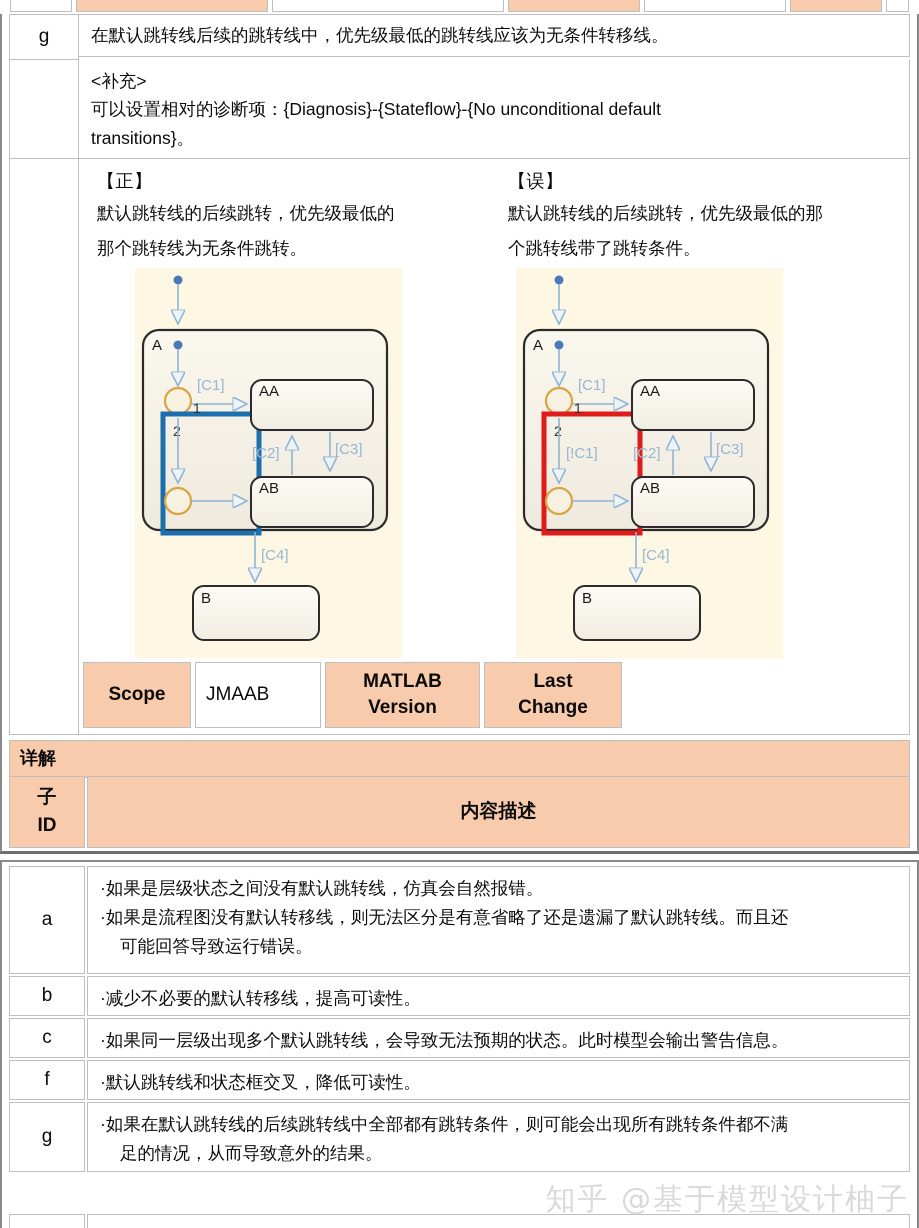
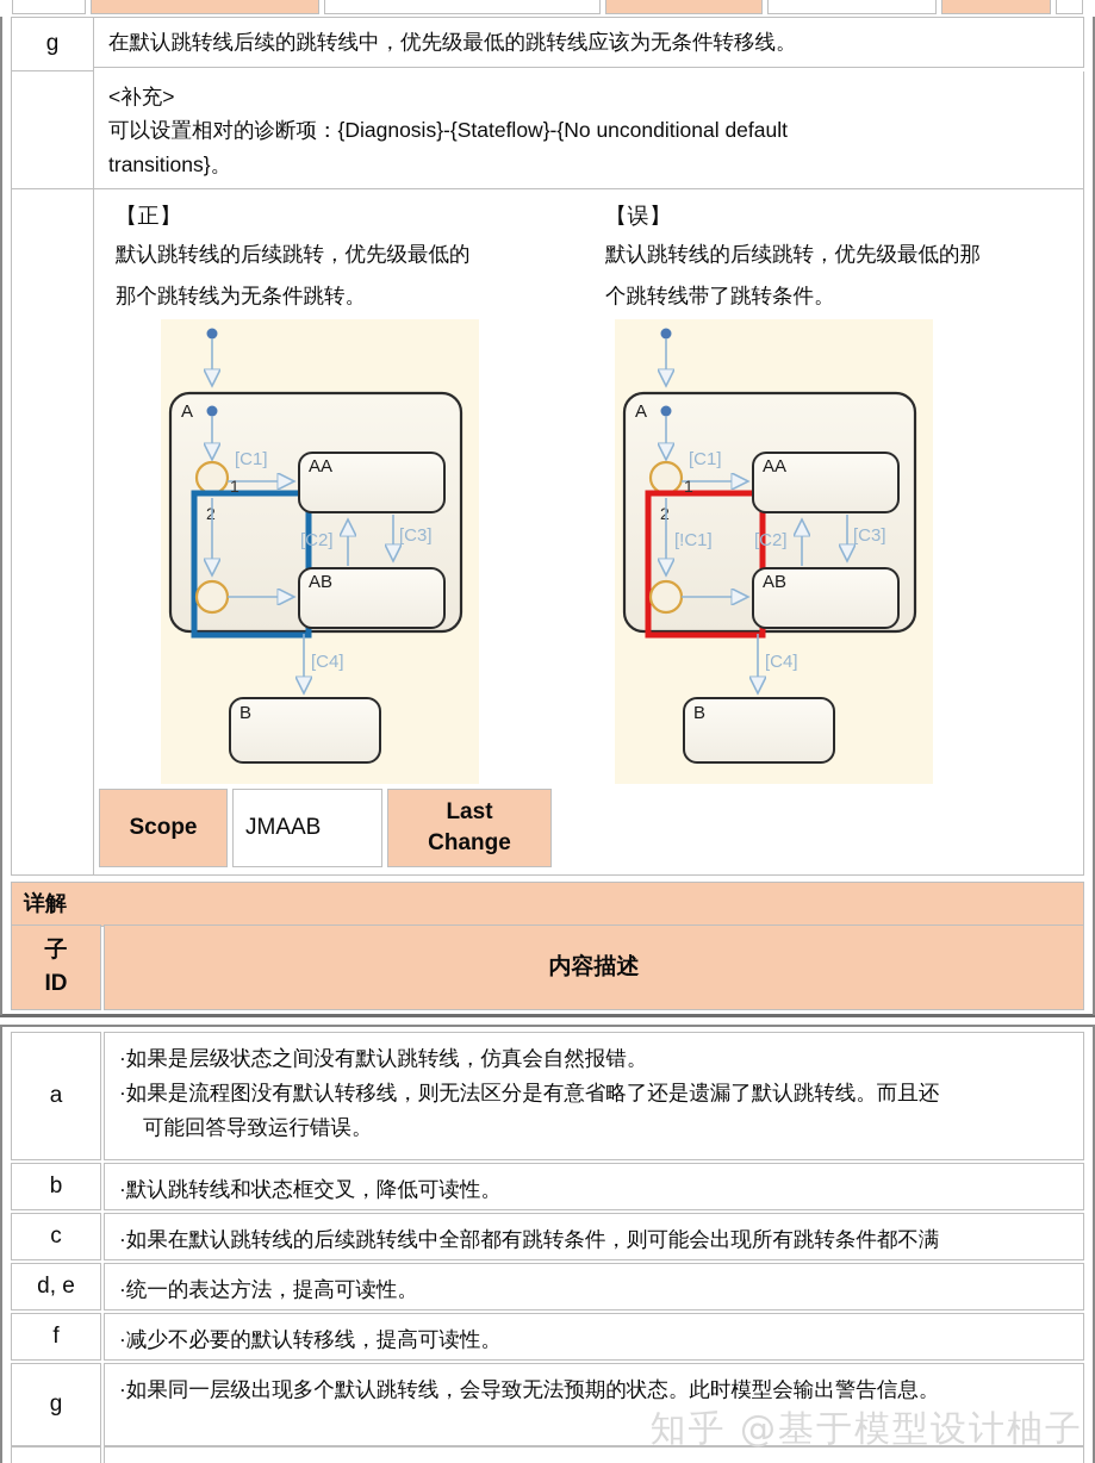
  g
  在默认跳转线后续的跳转线中，优先级最低的跳转线应该为无条件转移线。
  <补充>
  可以设置相对的诊断项：{Diagnosis}-{Stateflow}-{No unconditional default
  transitions}。
  【正】
  默认跳转线的后续跳转，优先级最低的
  那个跳转线为无条件跳转。
  A
  1
  [C1]
  2
  AA
  AB
  [C2]
  [C3]
  [C4]
  B
  【误】
  默认跳转线的后续跳转，优先级最低的那
  个跳转线带了跳转条件。
  A
  1
  [C1]
  2
  [!C1]
  AA
  AB
  [C2]
  [C3]
  [C4]
  B
  Scope
  JMAAB
- MATLAB
- Version
  Last
  Change
  详解
  子
  ID
  内容描述
  a
  ·如果是层级状态之间没有默认跳转线，仿真会自然报错。
  ·如果是流程图没有默认转移线，则无法区分是有意省略了还是遗漏了默认跳转线。而且还
  可能回答导致运行错误。
  b
- ·减少不必要的默认转移线，提高可读性。
+ ·默认跳转线和状态框交叉，降低可读性。
  c
- ·如果同一层级出现多个默认跳转线，会导致无法预期的状态。此时模型会输出警告信息。
+ ·如果在默认跳转线的后续跳转线中全部都有跳转条件，则可能会出现所有跳转条件都不满
+ d, e
+ ·统一的表达方法，提高可读性。
  f
- ·默认跳转线和状态框交叉，降低可读性。
+ ·减少不必要的默认转移线，提高可读性。
  g
- ·如果在默认跳转线的后续跳转线中全部都有跳转条件，则可能会出现所有跳转条件都不满
+ ·如果同一层级出现多个默认跳转线，会导致无法预期的状态。此时模型会输出警告信息。
- 足的情况，从而导致意外的结果。
  知乎 @基于模型设计柚子
